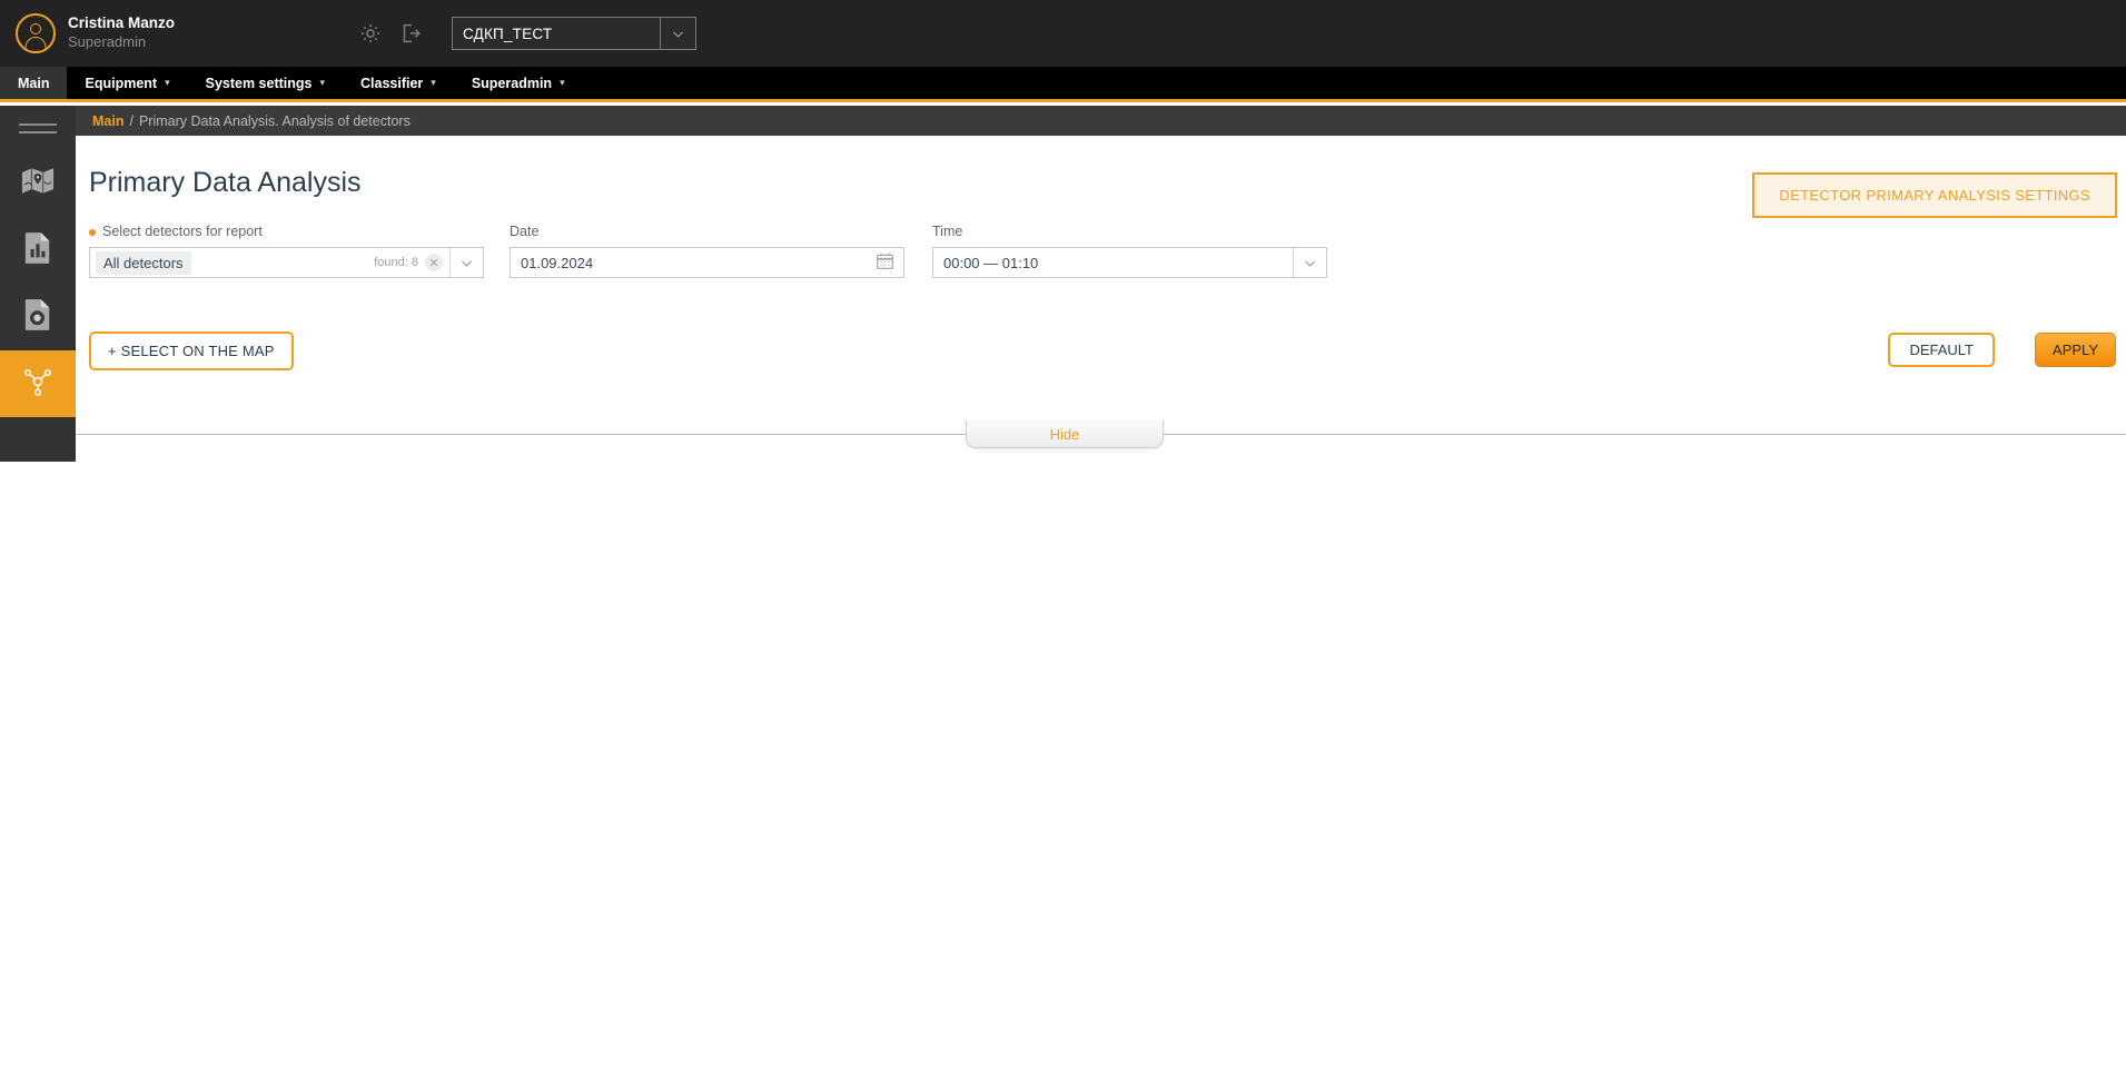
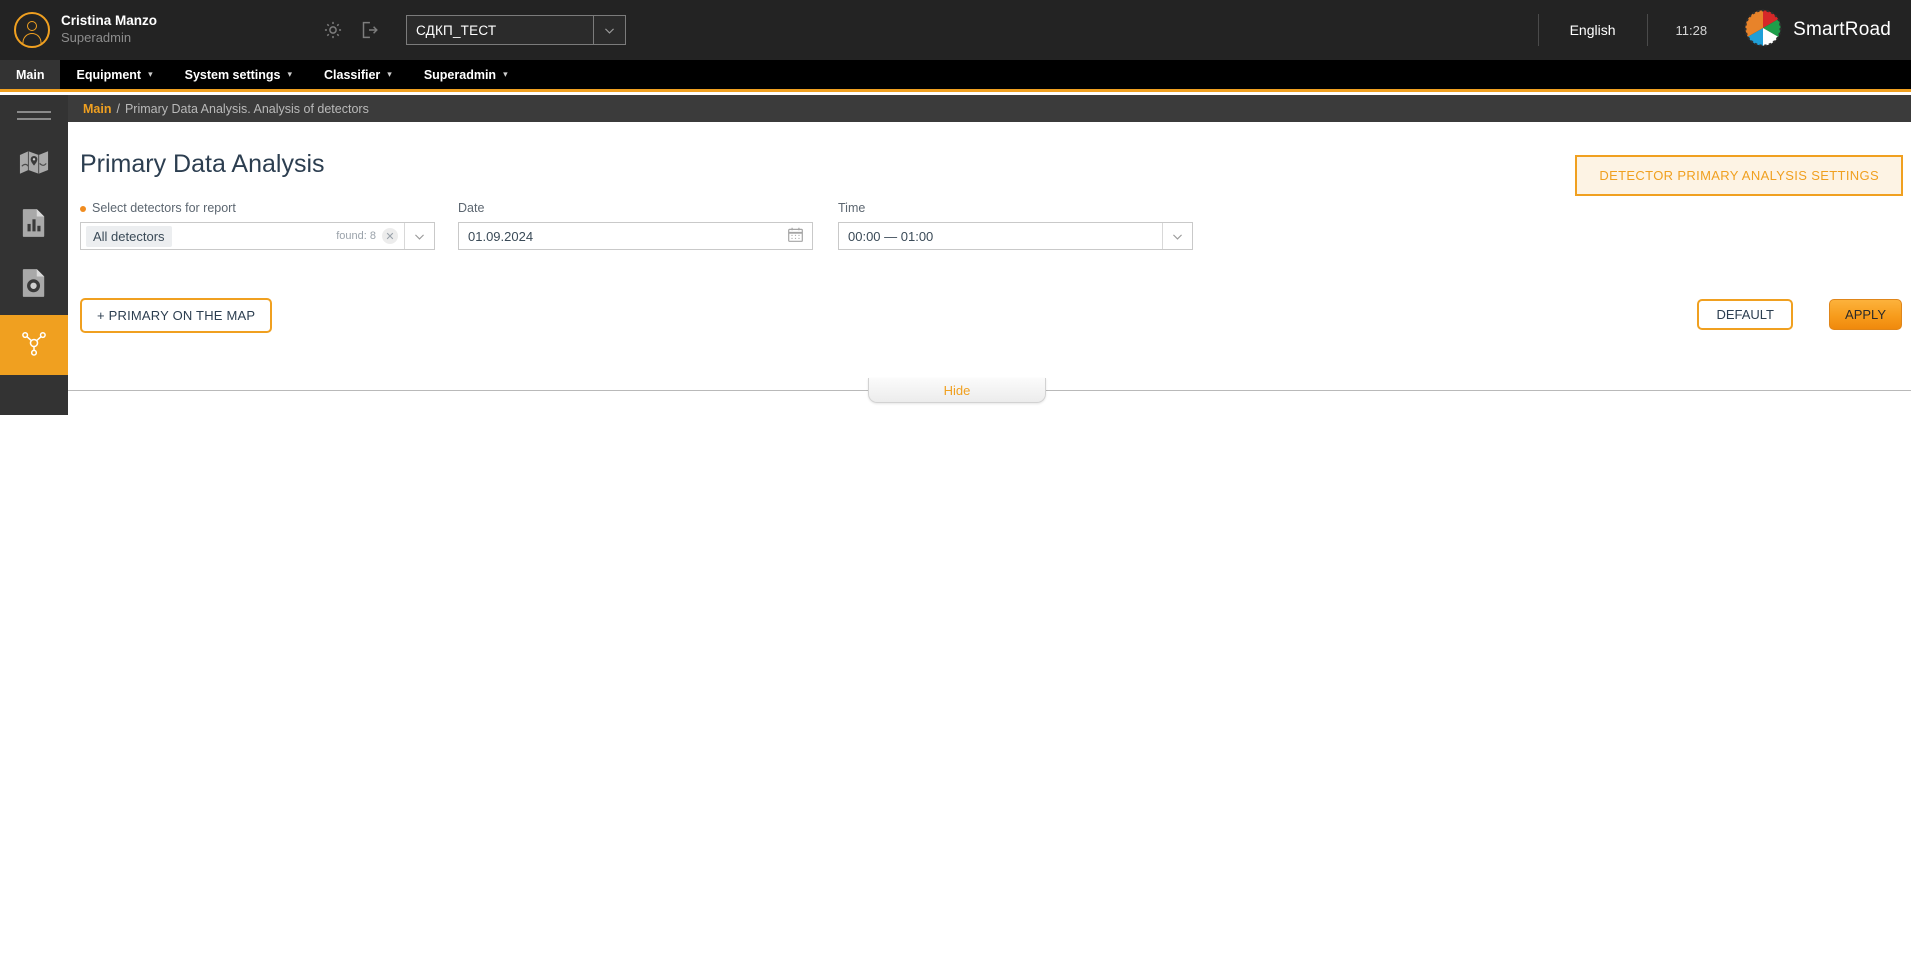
  Cristina Manzo
  Superadmin
  СДКП_ТЕСТ
+ English
+ 11:28
+ SmartRoad
  Main
  Equipment
  ▾
  System settings
  ▾
  Classifier
  ▾
  Superadmin
  ▾
  Main
  /
  Primary Data Analysis. Analysis of detectors
  Primary Data Analysis
  DETECTOR PRIMARY ANALYSIS SETTINGS
  Select detectors for report
  All detectors
  found: 8
  ✕
  Date
  01.09.2024
  Time
- 00:00 — 01:10
+ 00:00 — 01:00
- + SELECT ON THE MAP
+ + PRIMARY ON THE MAP
  DEFAULT
  APPLY
  Hide
